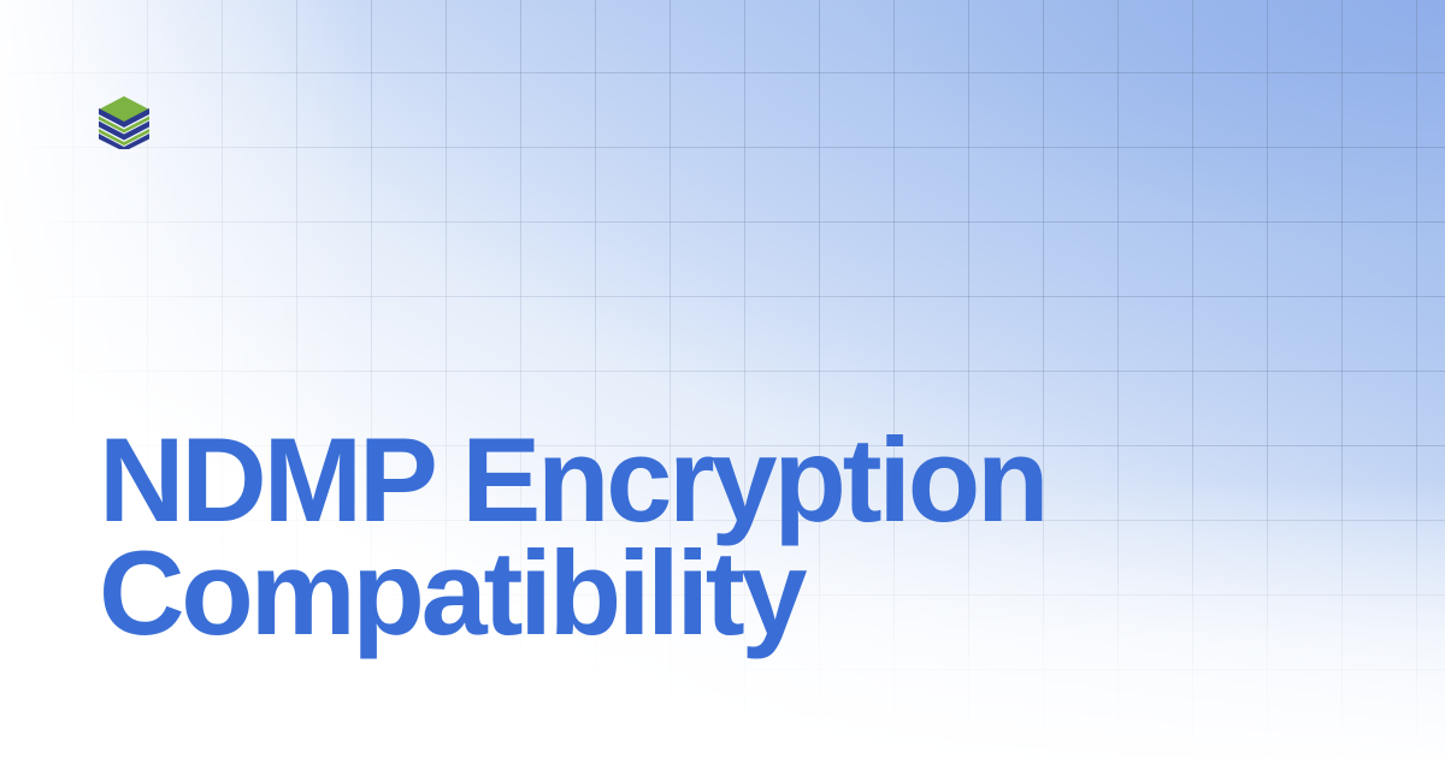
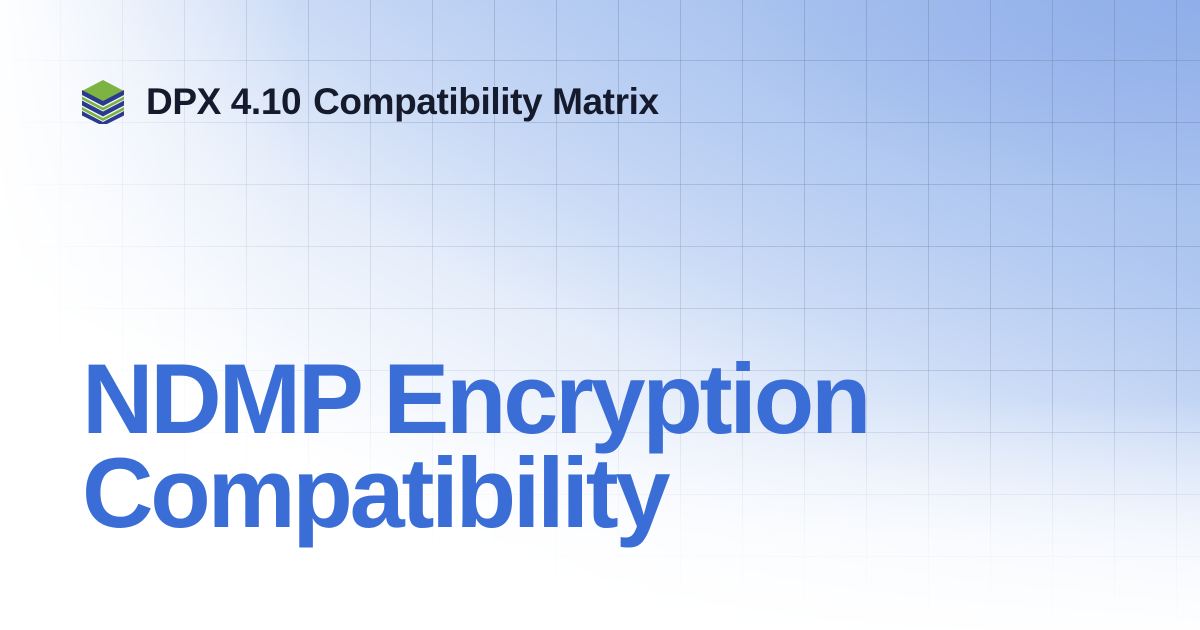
+ DPX 4.10 Compatibility Matrix
  NDMP Encryption
  Compatibility
